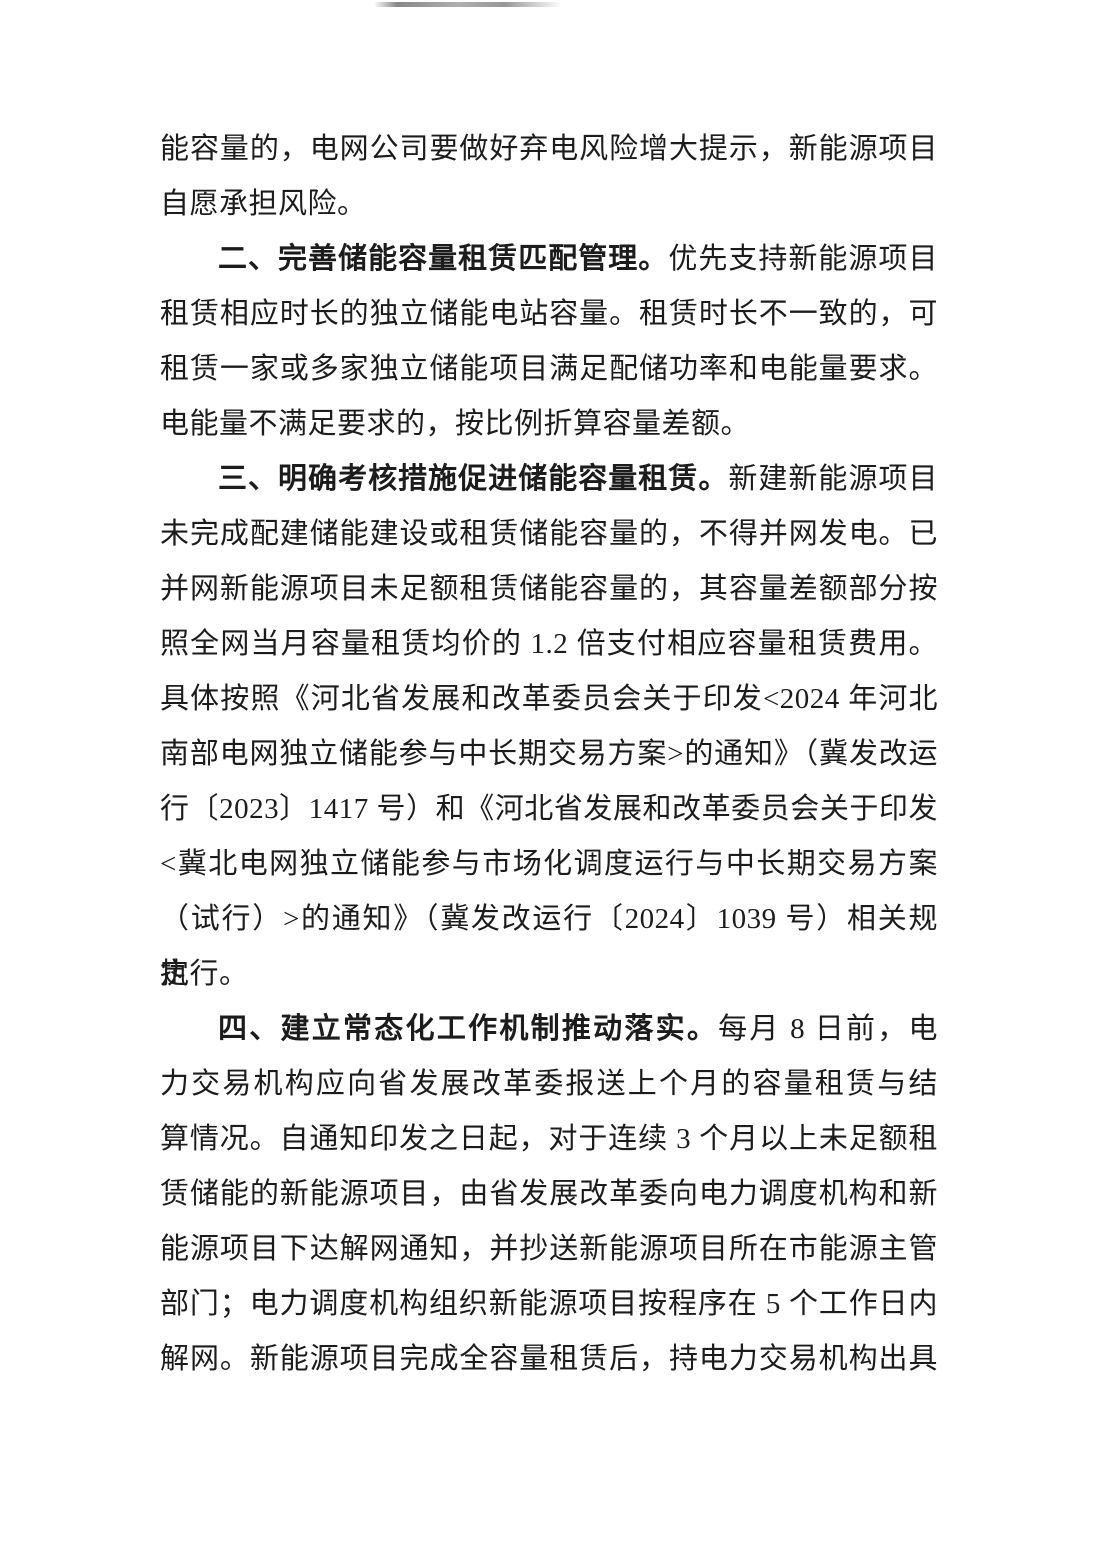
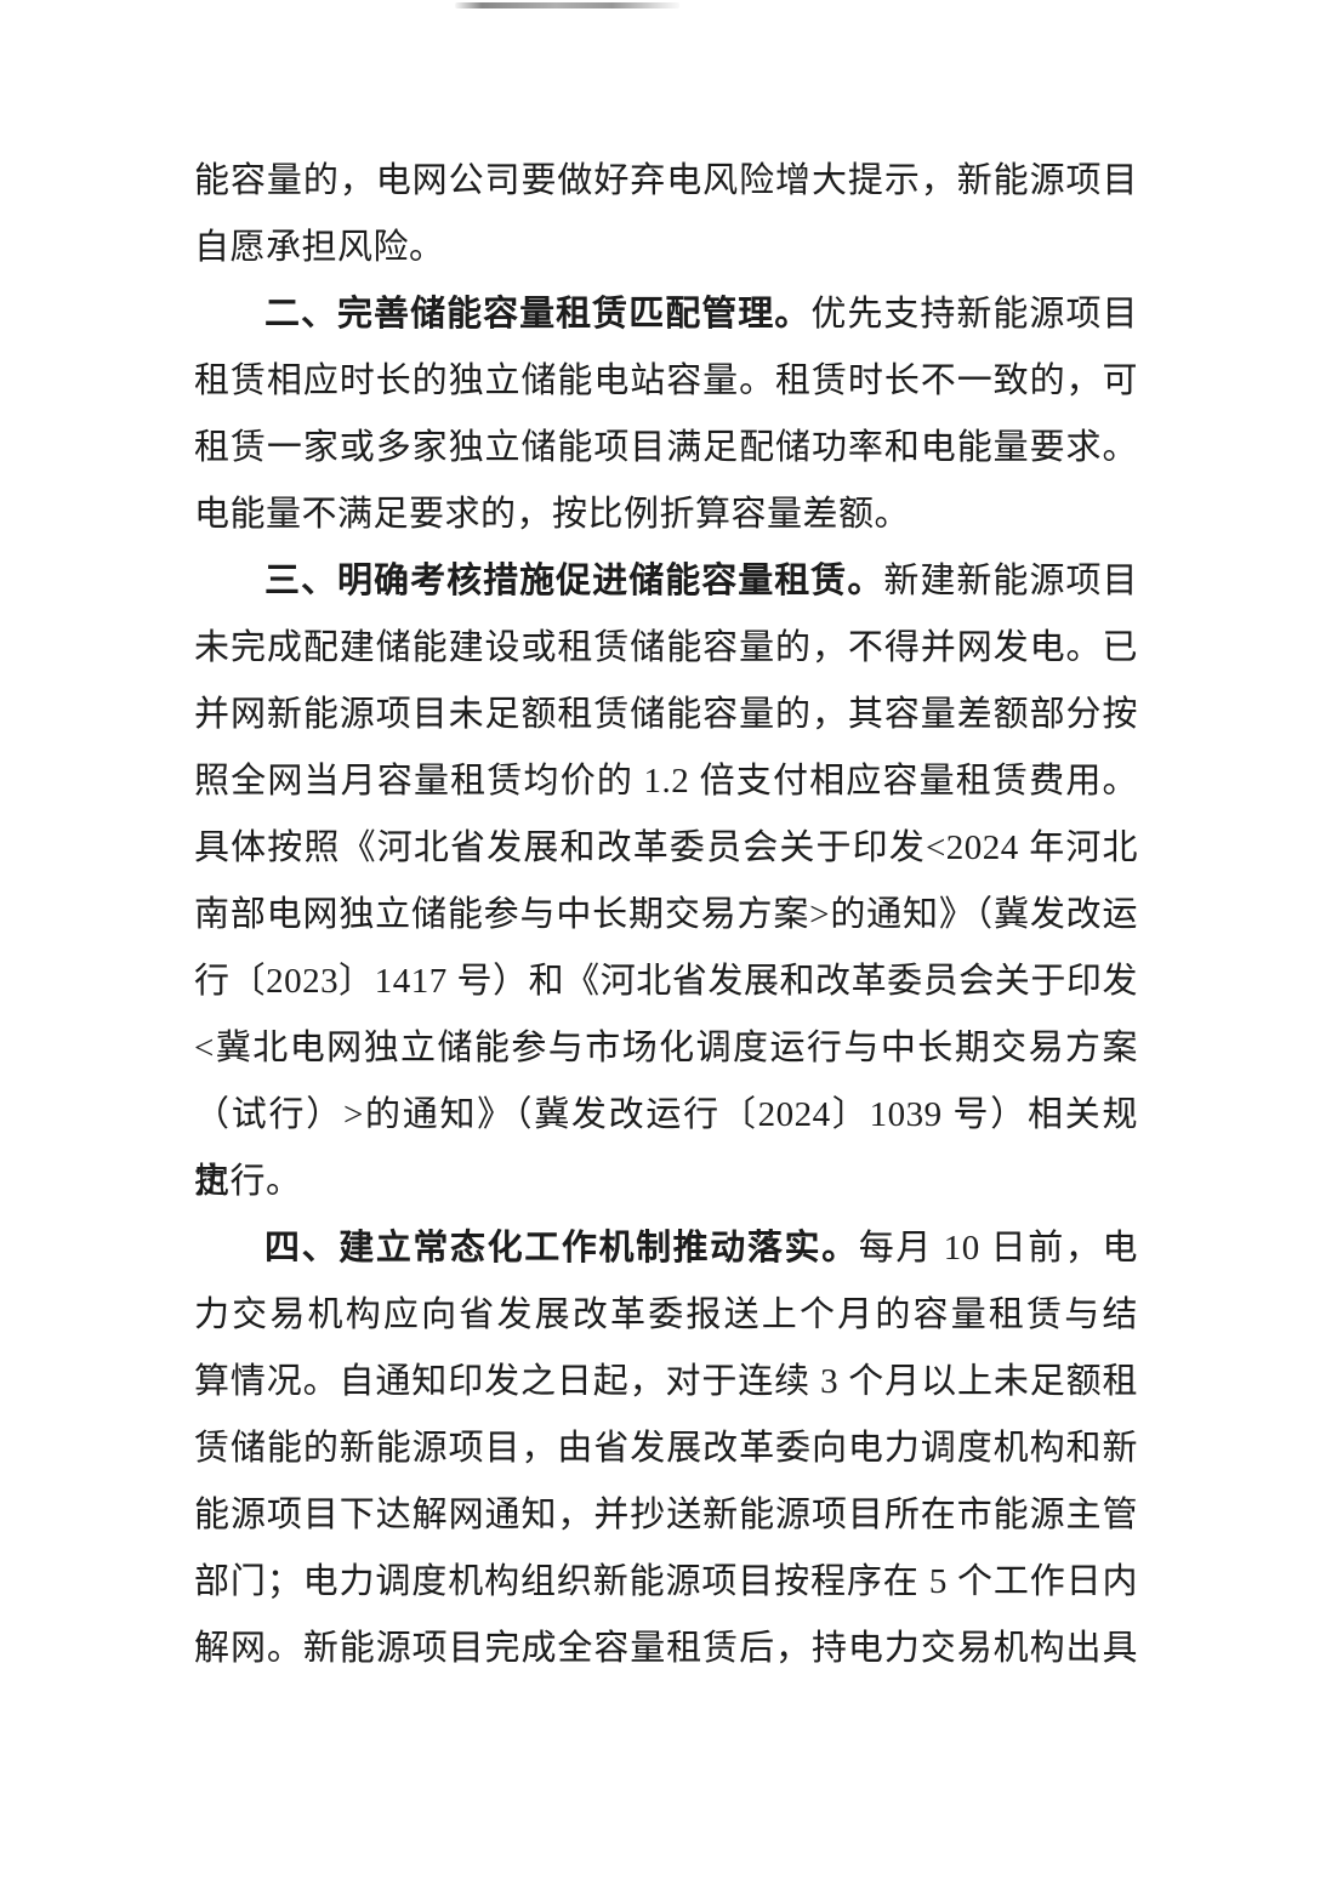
  能容量的，电网公司要做好弃电风险增大提示，新能源项目
  自愿承担风险。
  二、完善储能容量租赁匹配管理。优先支持新能源项目
  租赁相应时长的独立储能电站容量。租赁时长不一致的，可
  租赁一家或多家独立储能项目满足配储功率和电能量要求。
  电能量不满足要求的，按比例折算容量差额。
  三、明确考核措施促进储能容量租赁。新建新能源项目
  未完成配建储能建设或租赁储能容量的，不得并网发电。已
  并网新能源项目未足额租赁储能容量的，其容量差额部分按
  照全网当月容量租赁均价的 1.2 倍支付相应容量租赁费用。
  具体按照《河北省发展和改革委员会关于印发<2024 年河北
  南部电网独立储能参与中长期交易方案>的通知》（冀发改运
  行〔2023〕1417 号）和《河北省发展和改革委员会关于印发
  <冀北电网独立储能参与市场化调度运行与中长期交易方案
  （试行）>的通知》（冀发改运行〔2024〕1039 号）相关规定
  执行。
- 四、建立常态化工作机制推动落实。每月 8 日前，电
+ 四、建立常态化工作机制推动落实。每月 10 日前，电
  力交易机构应向省发展改革委报送上个月的容量租赁与结
  算情况。自通知印发之日起，对于连续 3 个月以上未足额租
  赁储能的新能源项目，由省发展改革委向电力调度机构和新
  能源项目下达解网通知，并抄送新能源项目所在市能源主管
  部门；电力调度机构组织新能源项目按程序在 5 个工作日内
  解网。新能源项目完成全容量租赁后，持电力交易机构出具
